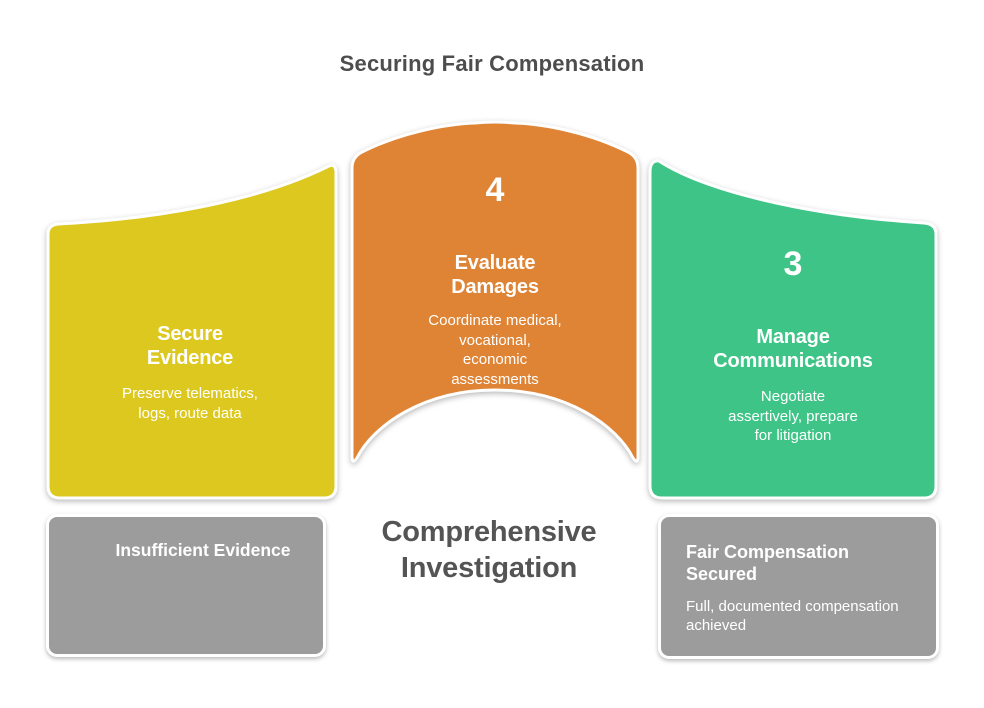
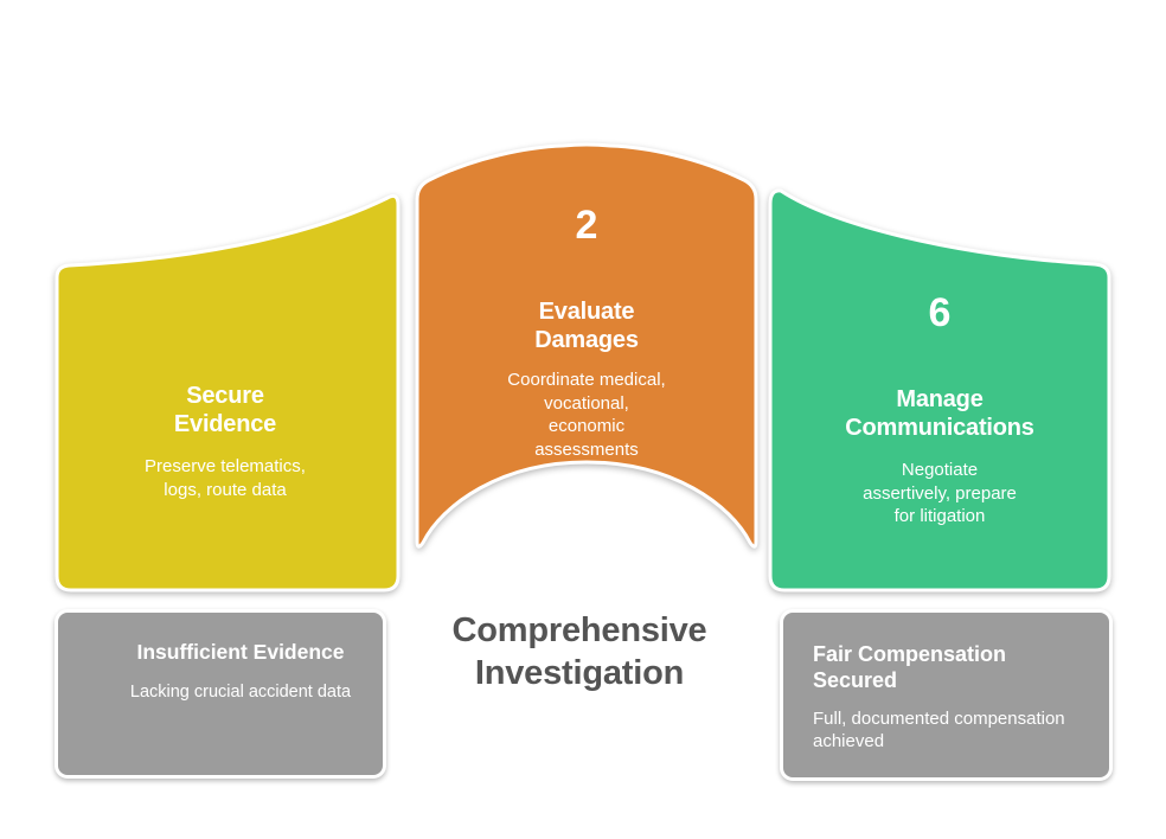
- Securing Fair Compensation
  Secure
  Evidence
  Preserve telematics,
  logs, route data
- 4
+ 2
  Evaluate
  Damages
  Coordinate medical,
  vocational,
  economic
  assessments
- 3
+ 6
  Manage
  Communications
  Negotiate
  assertively, prepare
  for litigation
  Comprehensive
  Investigation
  Insufficient Evidence
+ Lacking crucial accident data
  Fair Compensation
  Secured
  Full, documented compensation
  achieved
